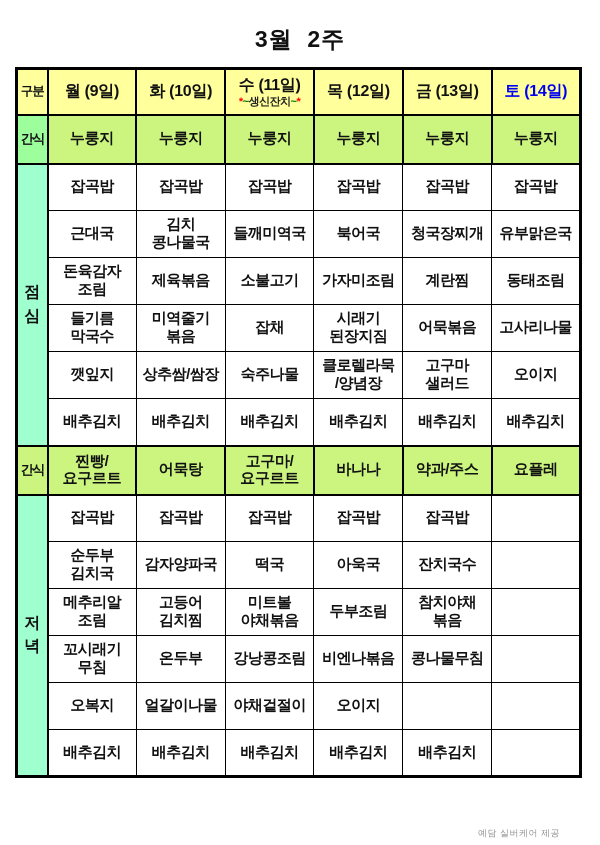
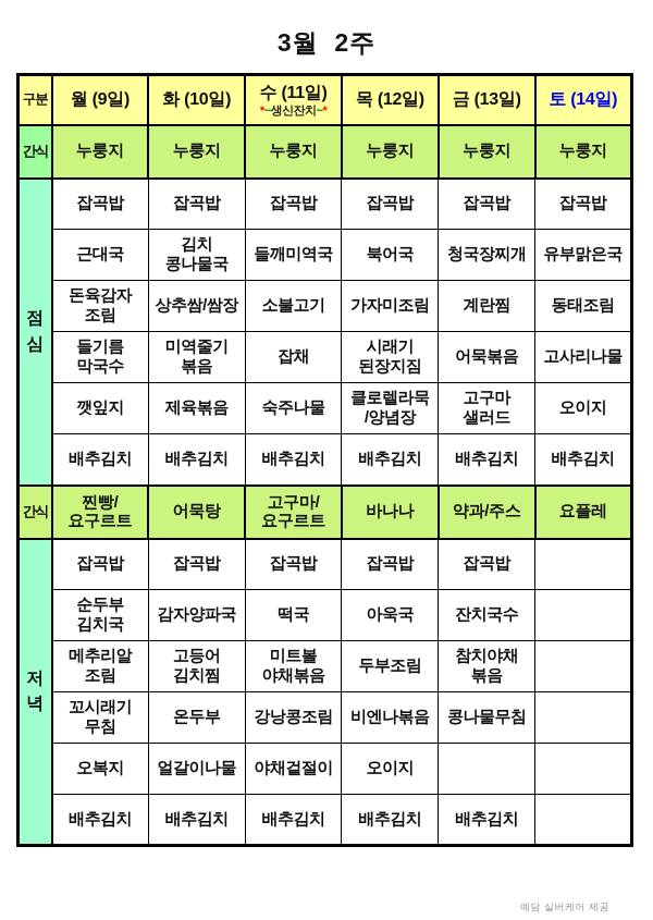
  3월 2주
  구분	월 (9일)	화 (10일)	수 (11일)*~생신잔치~*	목 (12일)	금 (13일)	토 (14일)
  간식	누룽지	누룽지	누룽지	누룽지	누룽지	누룽지
  점 심	잡곡밥	잡곡밥	잡곡밥	잡곡밥	잡곡밥	잡곡밥
  근대국	김치 콩나물국	들깨미역국	북어국	청국장찌개	유부맑은국
- 돈육감자 조림	제육볶음	소불고기	가자미조림	계란찜	동태조림
+ 돈육감자 조림	상추쌈/쌈장	소불고기	가자미조림	계란찜	동태조림
  들기름 막국수	미역줄기 볶음	잡채	시래기 된장지짐	어묵볶음	고사리나물
- 깻잎지	상추쌈/쌈장	숙주나물	클로렐라묵 /양념장	고구마 샐러드	오이지
+ 깻잎지	제육볶음	숙주나물	클로렐라묵 /양념장	고구마 샐러드	오이지
  배추김치	배추김치	배추김치	배추김치	배추김치	배추김치
  간식	찐빵/ 요구르트	어묵탕	고구마/ 요구르트	바나나	약과/주스	요플레
  저 녁	잡곡밥	잡곡밥	잡곡밥	잡곡밥	잡곡밥
  순두부 김치국	감자양파국	떡국	아욱국	잔치국수
  메추리알 조림	고등어 김치찜	미트볼 야채볶음	두부조림	참치야채 볶음
  꼬시래기 무침	온두부	강낭콩조림	비엔나볶음	콩나물무침
  오복지	얼갈이나물	야채겉절이	오이지
  배추김치	배추김치	배추김치	배추김치	배추김치
  예담 실버케어 제공
